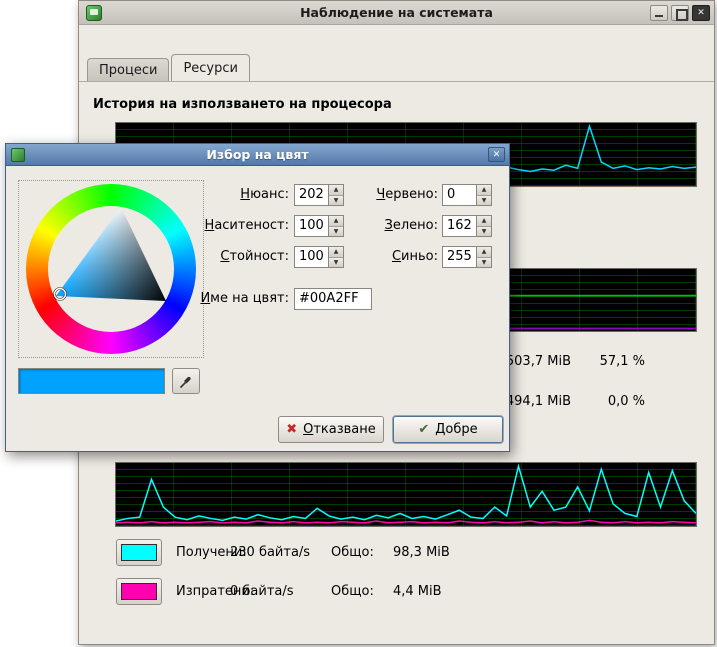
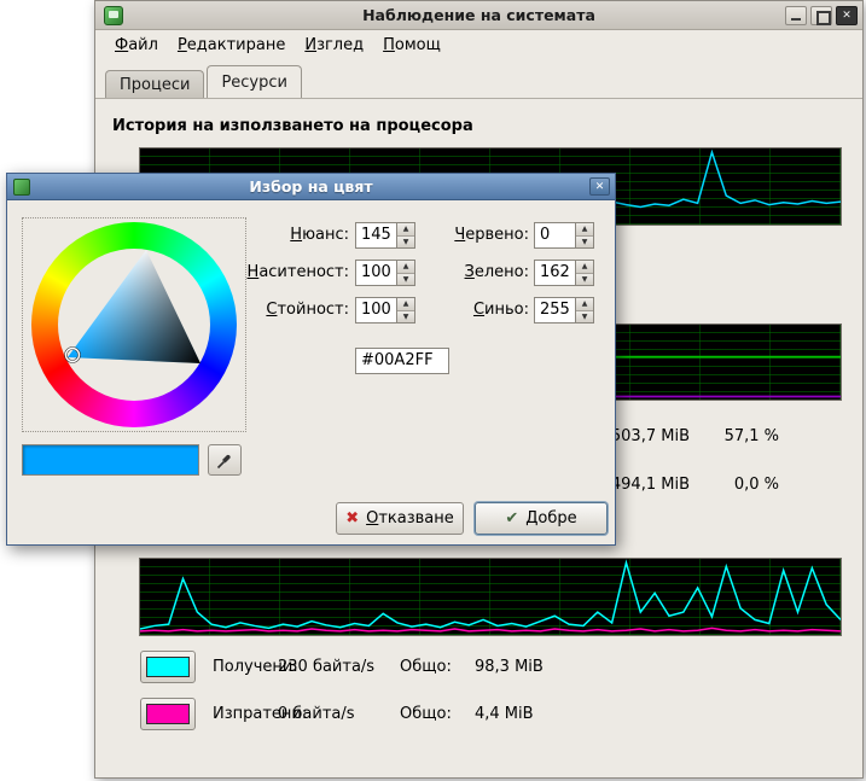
  Наблюдение на системата
  ✕
+ Файл
+ Редактиране
+ Изглед
+ Помощ
  Процеси
  Ресурси
  История на използването на процесора
  503,7 MiB
  57,1 %
  494,1 MiB
  0,0 %
  Получени:
  230 байта/s
  Общо:
  98,3 MiB
  Изпратени:
  0 байта/s
  Общо:
  4,4 MiB
  Избор на цвят
  ✕
  Нюанс:
- 202
+ 145
  Червено:
  0
  Наситеност:
  100
  Зелено:
  162
  Стойност:
  100
  Синьо:
  255
- Име на цвят:
  #00A2FF
  ✖
  Отказване
  ✔
  Добре
